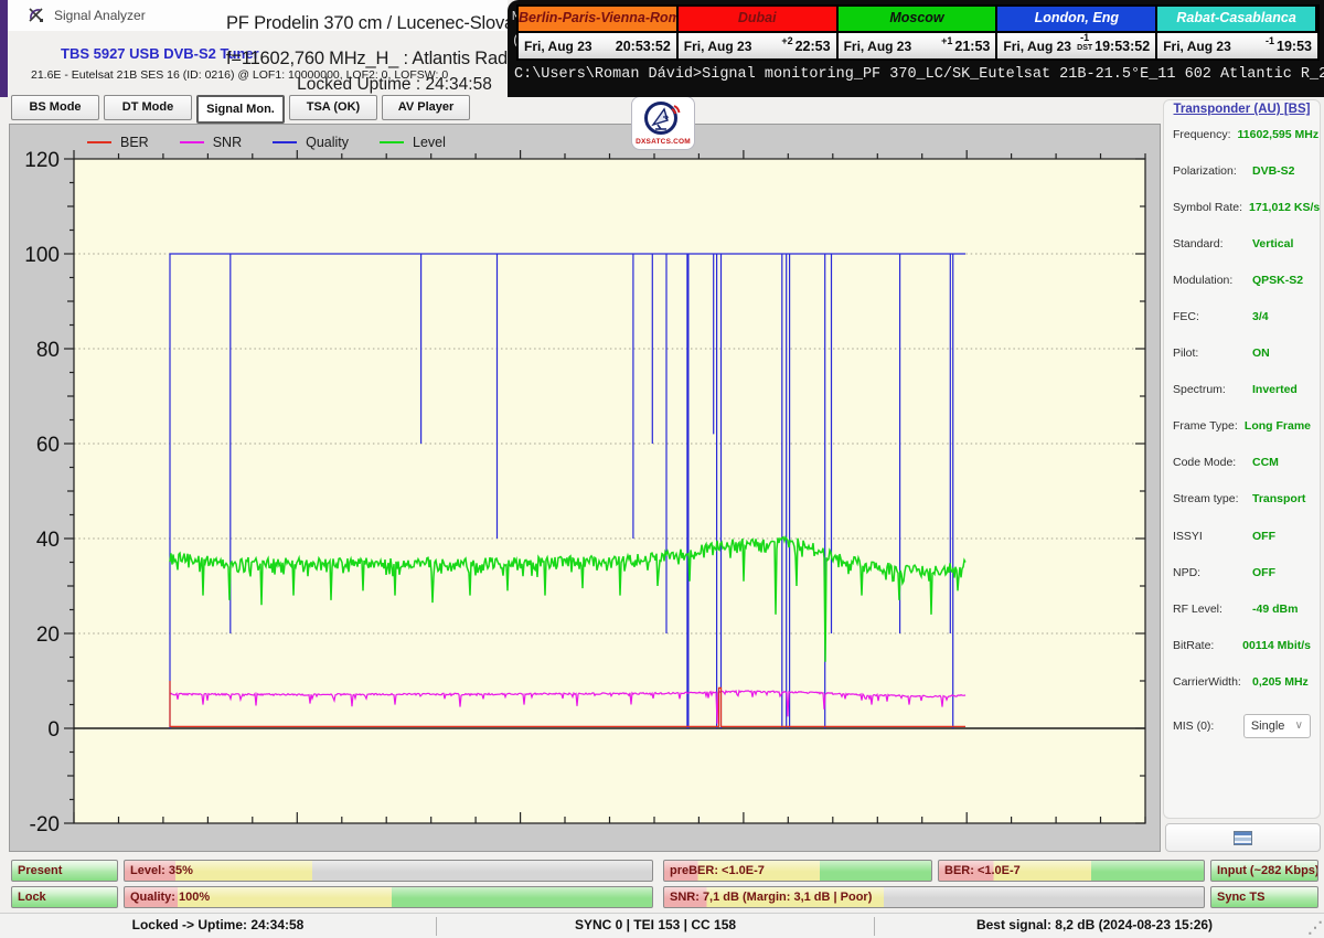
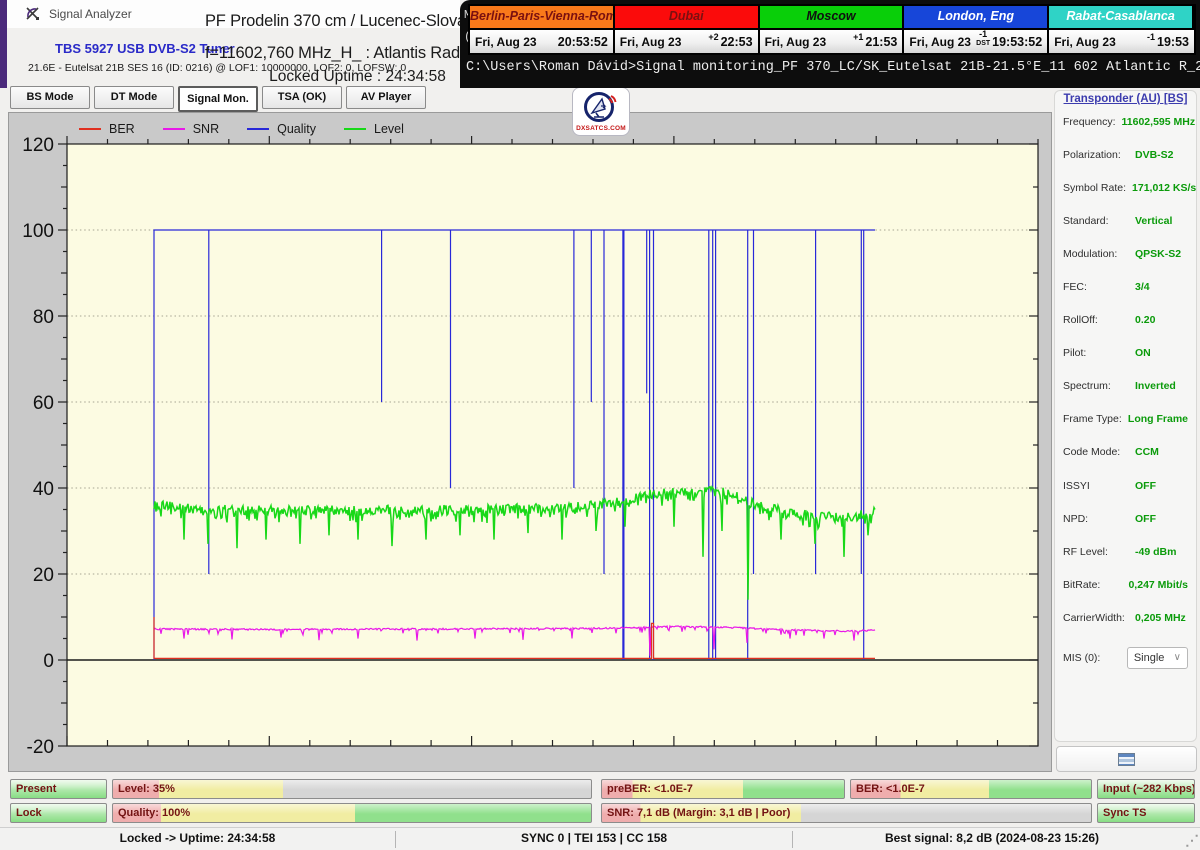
  Signal Analyzer
  TBS 5927 USB DVB-S2 Tuner
  21.6E - Eutelsat 21B SES 16 (ID: 0216) @ LOF1: 10000000, LOF2: 0, LOFSW: 0
  PF Prodelin 370 cm / Lucenec-Slov
  f=11602,760 MHz_H_ : Atlantis Rad
  Locked Uptime : 24:34:58
  BS Mode
  DT Mode
  Signal Mon.
  TSA (OK)
  AV Player
  -20
  0
  20
  40
  60
  80
  100
  120
  BER
  SNR
  Quality
  Level
  Berlin-Paris-Vienna-Rom
  Dubai
  Moscow
  London, Eng
  Rabat-Casablanca
  Fri, Aug 23
  20:53:52
  Fri, Aug 23
  +2
  22:53
  Fri, Aug 23
  +1
  21:53
  Fri, Aug 23
  -1
  19:53:52
  Fri, Aug 23
  -1
  19:53
  C:\Users\Roman Dávid>Signal monitoring_PF 370_LC/SK_Eutelsat 21B-21.5°E_11 602 Atlantic R_2
  Transponder (AU) [BS]
  Frequency:
  11602,595 MHz
  Polarization:
  DVB-S2
  Symbol Rate:
  171,012 KS/s
  Standard:
  Vertical
  Modulation:
  QPSK-S2
  FEC:
  3/4
+ RollOff:
+ 0.20
  Pilot:
  ON
  Spectrum:
  Inverted
  Frame Type:
  Long Frame
  Code Mode:
  CCM
- Stream type:
- Transport
  ISSYI
  OFF
  NPD:
  OFF
  RF Level:
  -49 dBm
  BitRate:
- 00114 Mbit/s
+ 0,247 Mbit/s
  CarrierWidth:
  0,205 MHz
  MIS (0):
  Single
  ∨
  Locked -> Uptime: 24:34:58
  SYNC 0 | TEI 153 | CC 158
  Best signal: 8,2 dB (2024-08-23 15:26)
  ⋰
  Present
  Level: 35%
  preBER: <1.0E-7
  BER: <1.0E-7
  Input (~282 Kbps)
  Lock
  Quality: 100%
  SNR: 7,1 dB (Margin: 3,1 dB | Poor)
  Sync TS
